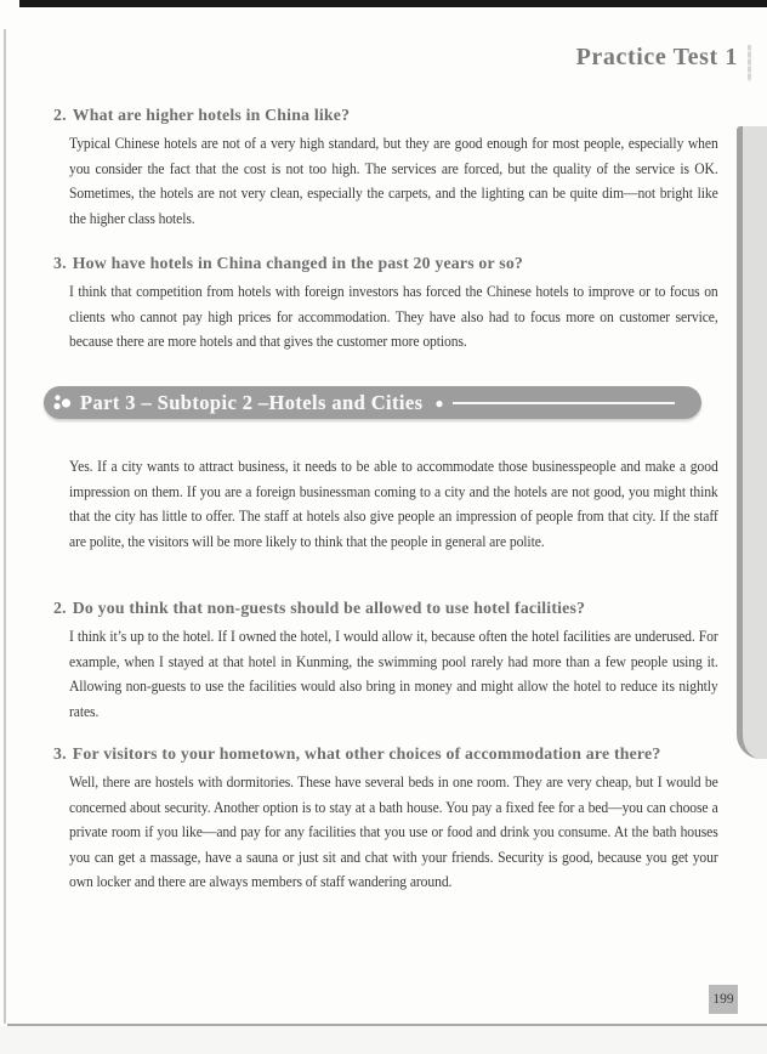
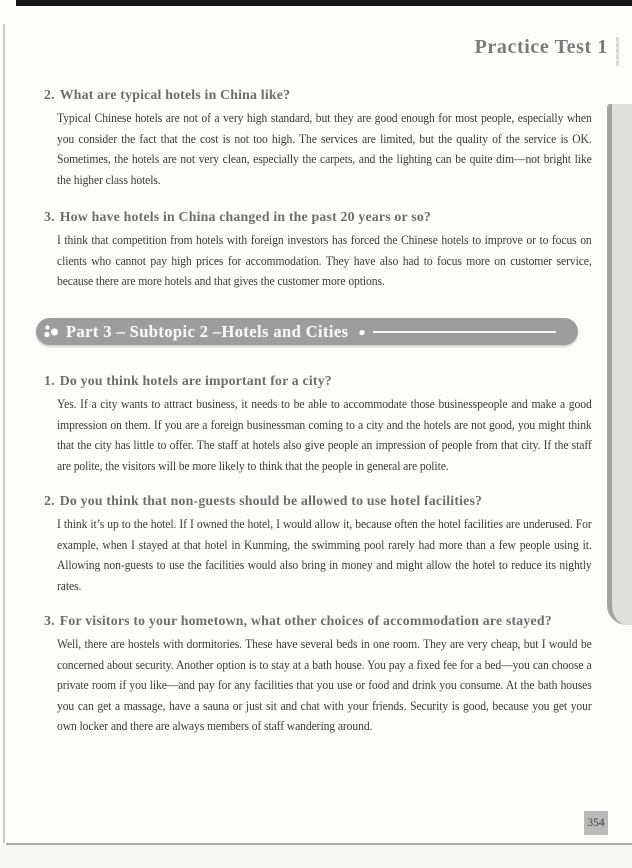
  Practice Test 1
- 2. What are higher hotels in China like?
+ 2. What are typical hotels in China like?
- Typical Chinese hotels are not of a very high standard, but they are good enough for most people, especially when you consider the fact that the cost is not too high. The services are forced, but the quality of the service is OK. Sometimes, the hotels are not very clean, especially the carpets, and the lighting can be quite dim—not bright like the higher class hotels.
+ Typical Chinese hotels are not of a very high standard, but they are good enough for most people, especially when you consider the fact that the cost is not too high. The services are limited, but the quality of the service is OK. Sometimes, the hotels are not very clean, especially the carpets, and the lighting can be quite dim—not bright like the higher class hotels.
  3. How have hotels in China changed in the past 20 years or so?
  I think that competition from hotels with foreign investors has forced the Chinese hotels to improve or to focus on clients who cannot pay high prices for accommodation. They have also had to focus more on customer service, because there are more hotels and that gives the customer more options.
  Part 3 – Subtopic 2 –Hotels and Cities
  ●
+ 1. Do you think hotels are important for a city?
  Yes. If a city wants to attract business, it needs to be able to accommodate those businesspeople and make a good impression on them. If you are a foreign businessman coming to a city and the hotels are not good, you might think that the city has little to offer. The staff at hotels also give people an impression of people from that city. If the staff are polite, the visitors will be more likely to think that the people in general are polite.
  2. Do you think that non-guests should be allowed to use hotel facilities?
  I think it’s up to the hotel. If I owned the hotel, I would allow it, because often the hotel facilities are underused. For example, when I stayed at that hotel in Kunming, the swimming pool rarely had more than a few people using it. Allowing non-guests to use the facilities would also bring in money and might allow the hotel to reduce its nightly rates.
- 3. For visitors to your hometown, what other choices of accommodation are there?
+ 3. For visitors to your hometown, what other choices of accommodation are stayed?
  Well, there are hostels with dormitories. These have several beds in one room. They are very cheap, but I would be concerned about security. Another option is to stay at a bath house. You pay a fixed fee for a bed—you can choose a private room if you like—and pay for any facilities that you use or food and drink you consume. At the bath houses you can get a massage, have a sauna or just sit and chat with your friends. Security is good, because you get your own locker and there are always members of staff wandering around.
- 199
+ 354
